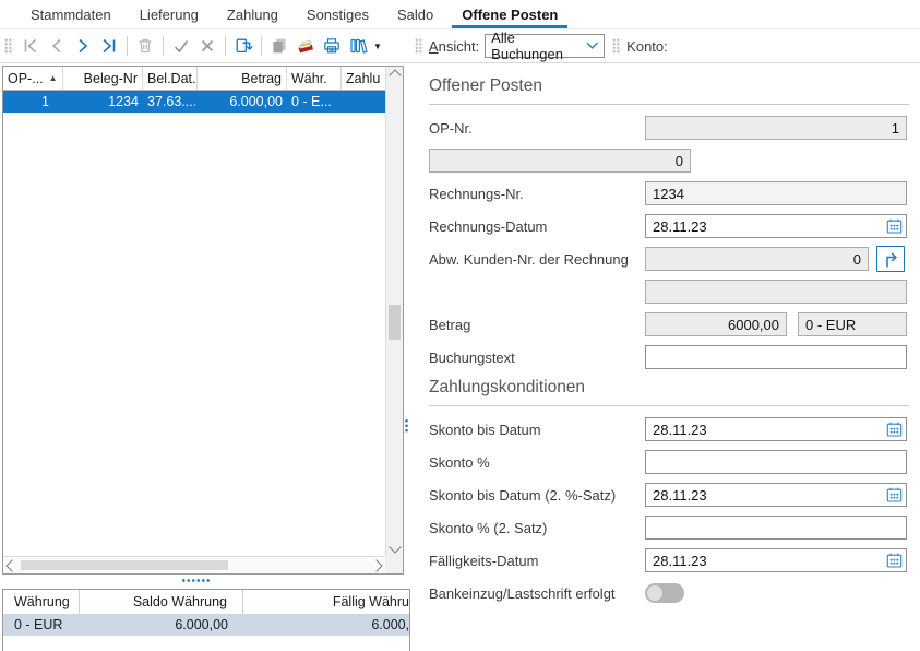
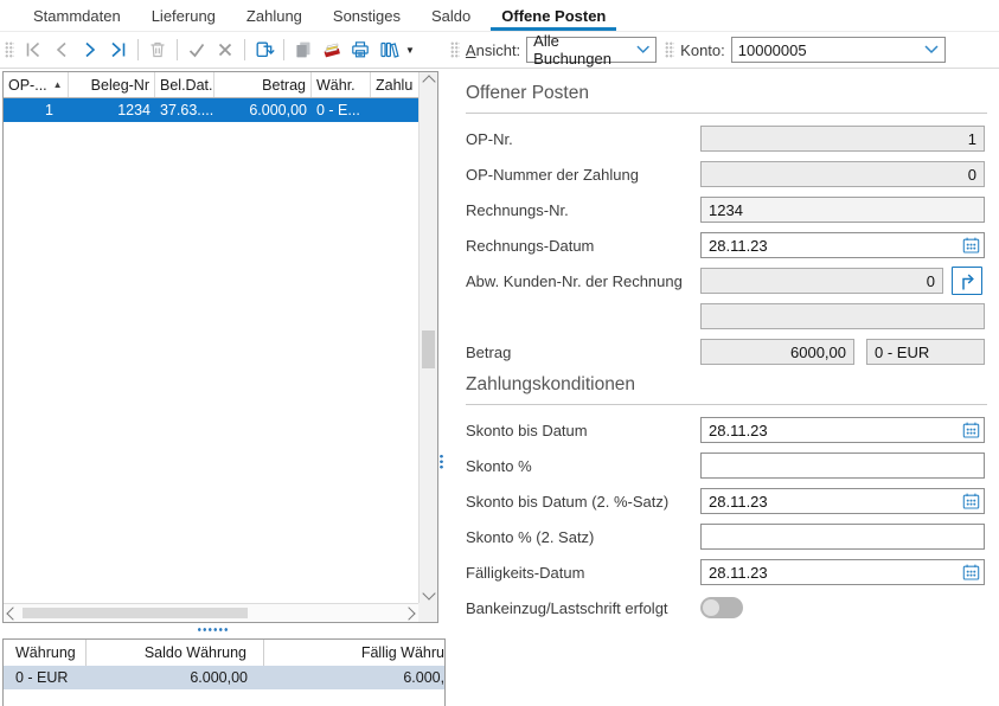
  Stammdaten
  Lieferung
  Zahlung
  Sonstiges
  Saldo
  Offene Posten
  ▼
  Ansicht:
  Alle Buchungen
  Konto:
+ 10000005
  OP-...
  ▲
  Beleg-Nr
  Bel.Dat.
  Betrag
  Währ.
  Zahlu
  1
  1234
  37.63....
  6.000,00
  0 - E...
  Währung
  Saldo Währung
  Fällig Währu
  0 - EUR
  6.000,00
  6.000,
  Offener Posten
  OP-Nr.
  1
+ OP-Nummer der Zahlung
  0
  Rechnungs-Nr.
  1234
  Rechnungs-Datum
  28.11.23
  Abw. Kunden-Nr. der Rechnung
  0
  Betrag
  6000,00
  0 - EUR
- Buchungstext
  Zahlungskonditionen
  Skonto bis Datum
  28.11.23
  Skonto %
  Skonto bis Datum (2. %-Satz)
  28.11.23
  Skonto % (2. Satz)
  Fälligkeits-Datum
  28.11.23
  Bankeinzug/Lastschrift erfolgt
